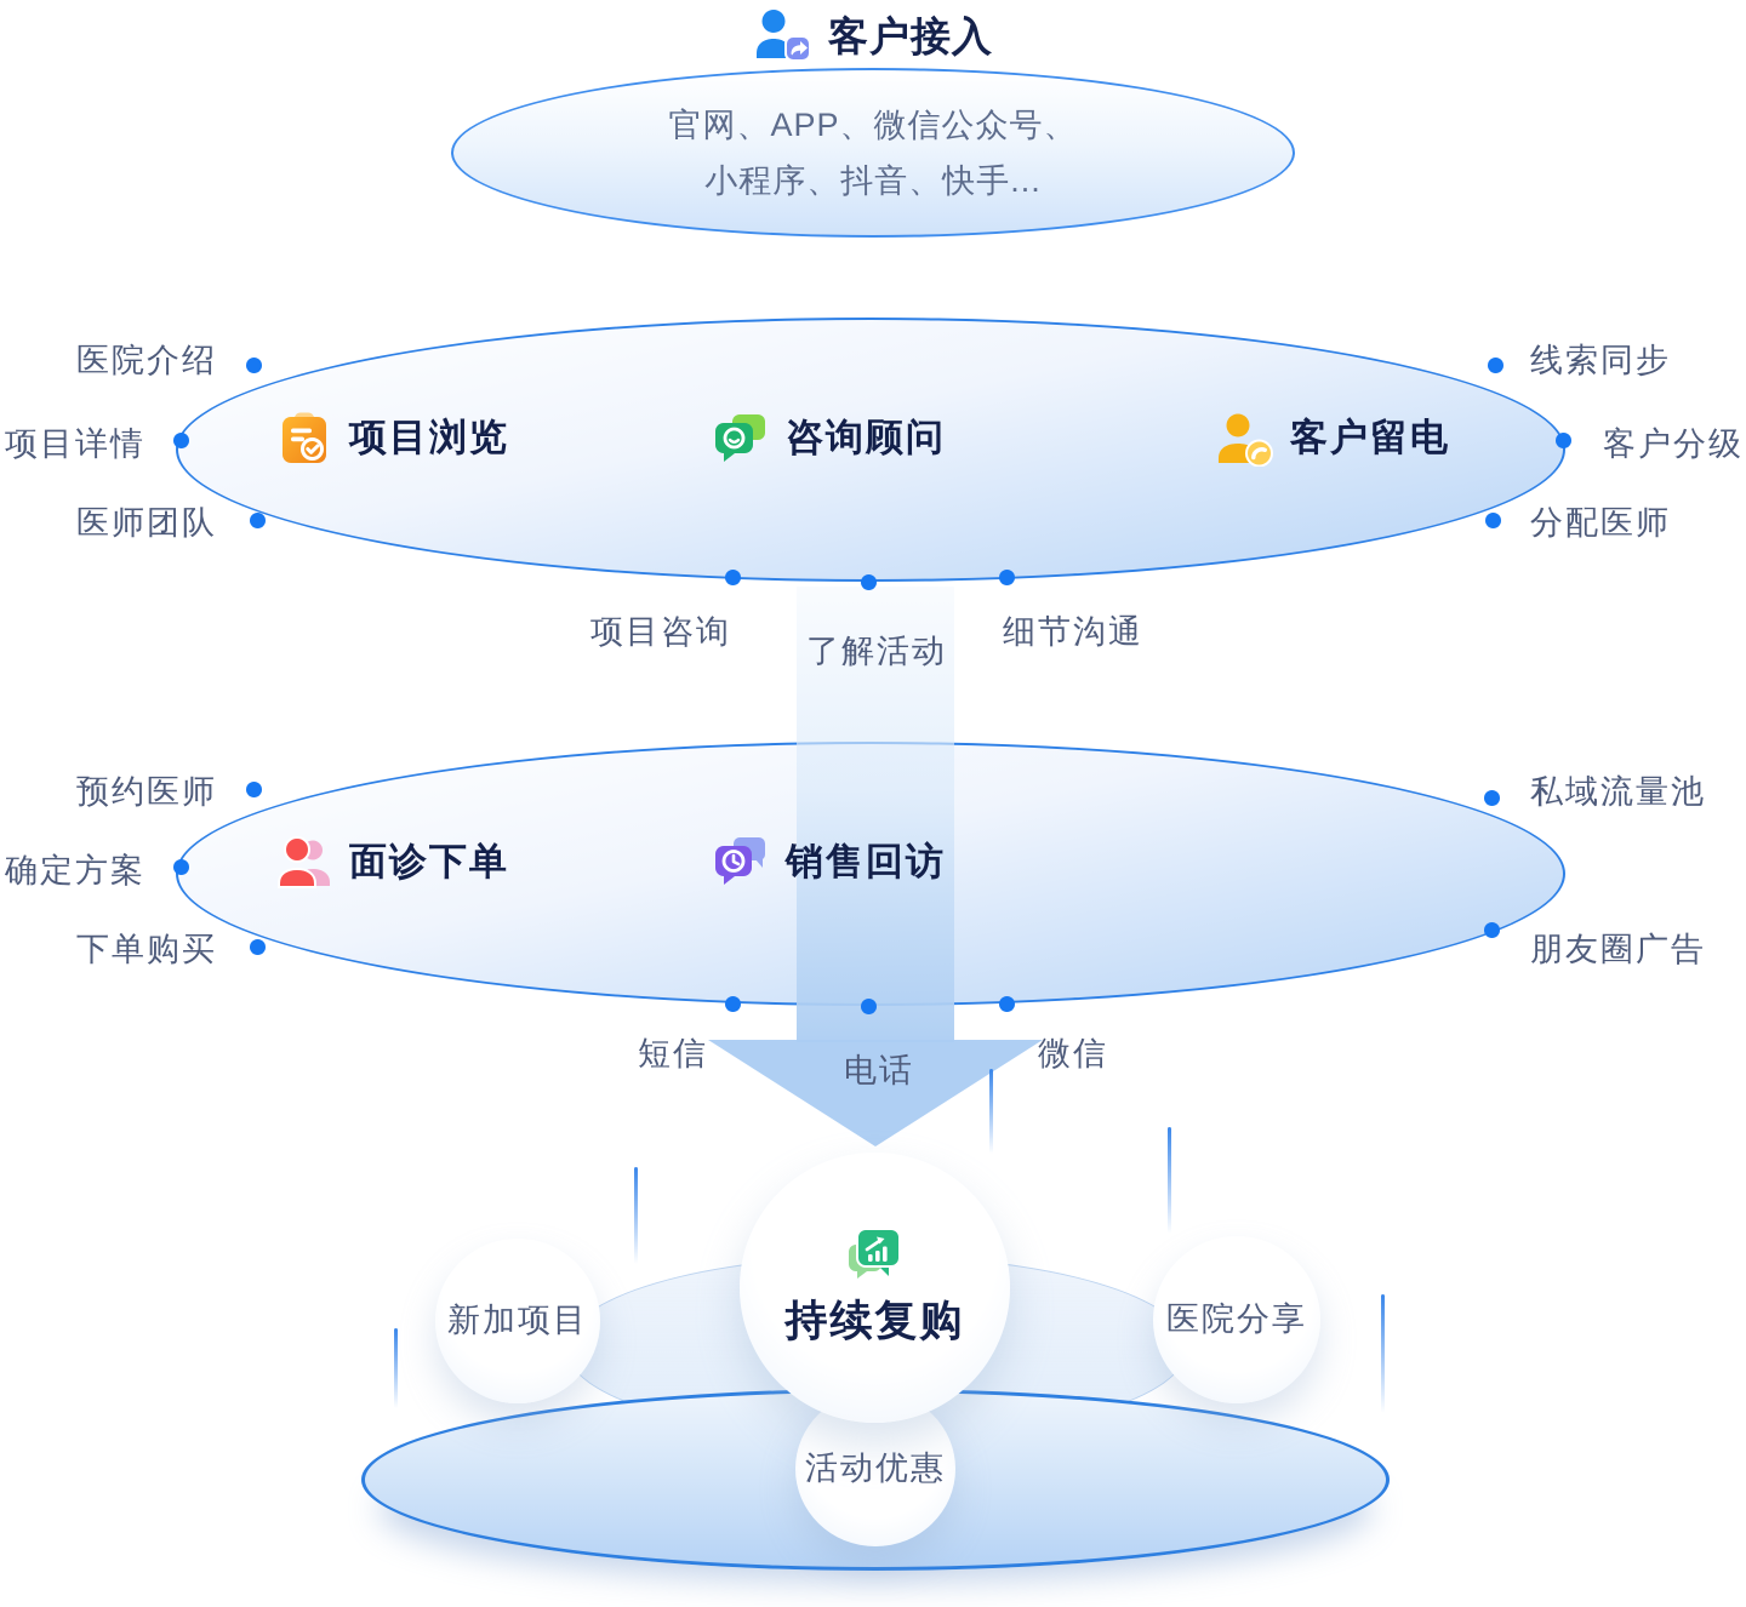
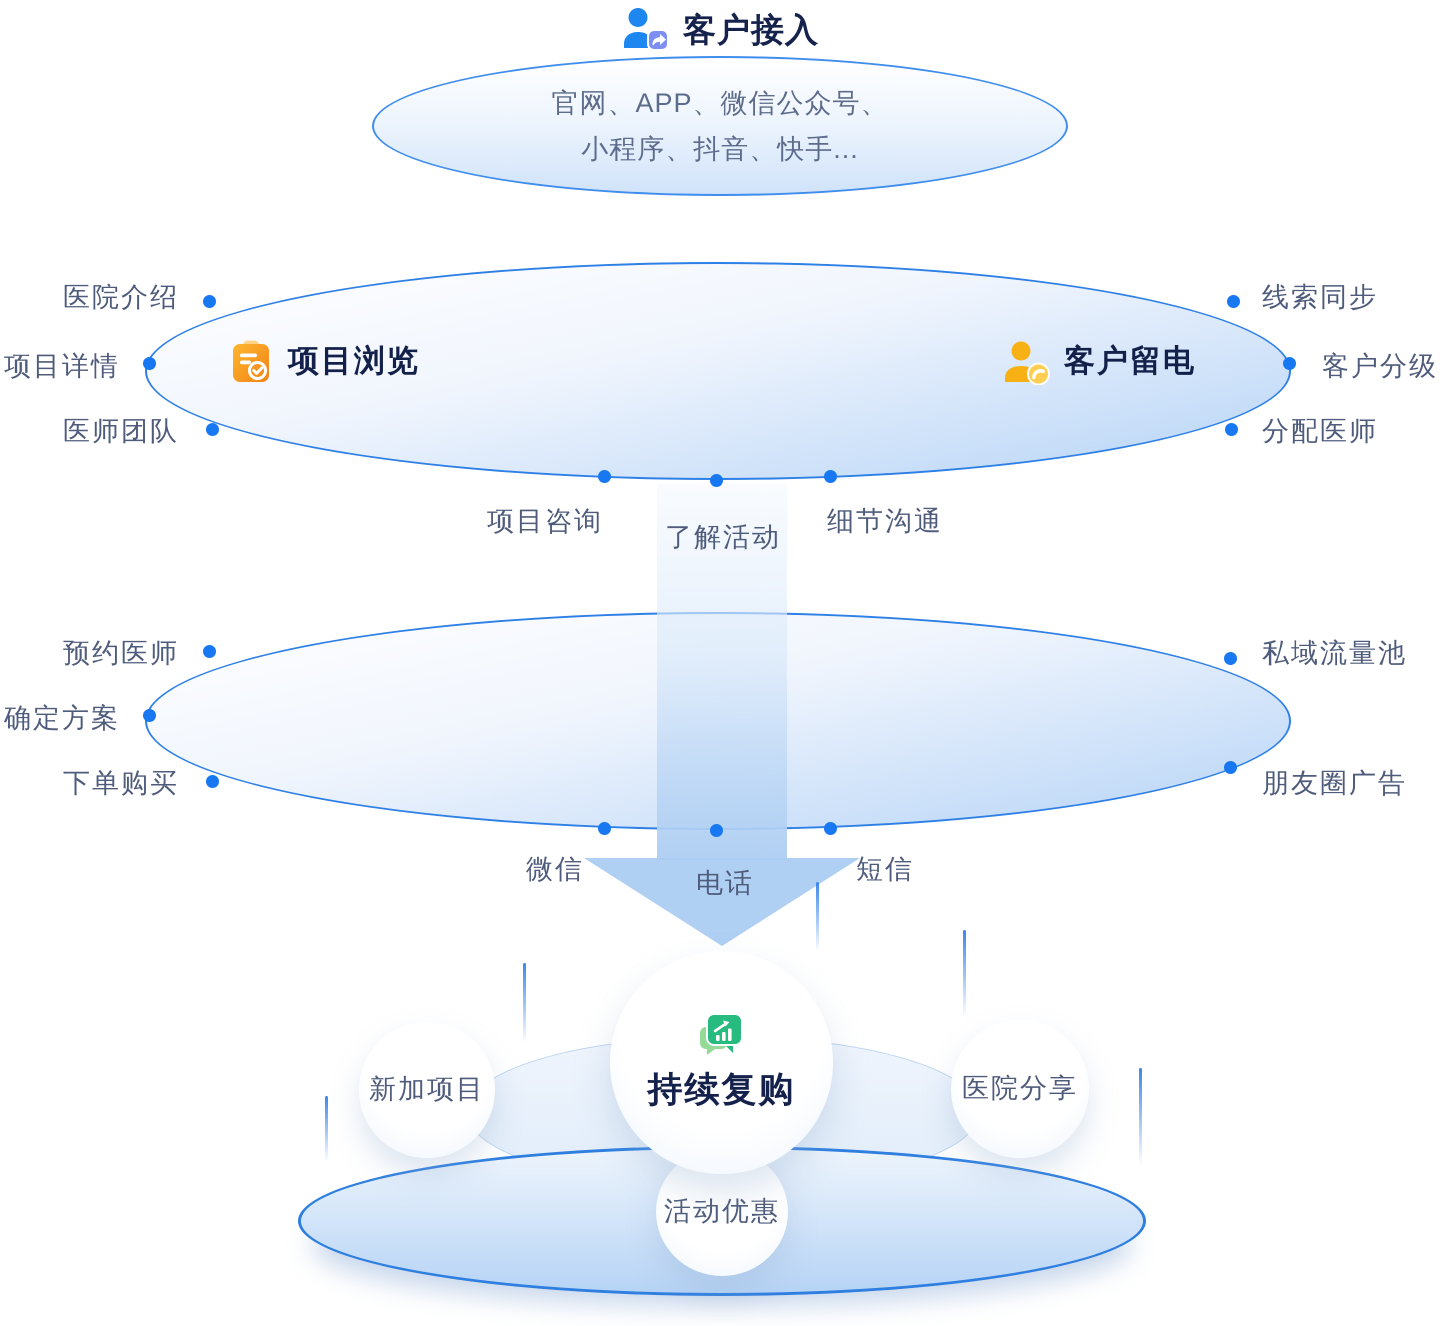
  客户接入
  官网、APP、微信公众号、
  小程序、抖音、快手...
  项目浏览
- 咨询顾问
  客户留电
  医院介绍
  项目详情
  医师团队
  线索同步
  客户分级
  分配医师
  项目咨询
  了解活动
  细节沟通
- 面诊下单
- 销售回访
  预约医师
  确定方案
  下单购买
  私域流量池
  朋友圈广告
- 短信
+ 微信
  电话
- 微信
+ 短信
  新加项目
  医院分享
  活动优惠
  持续复购
